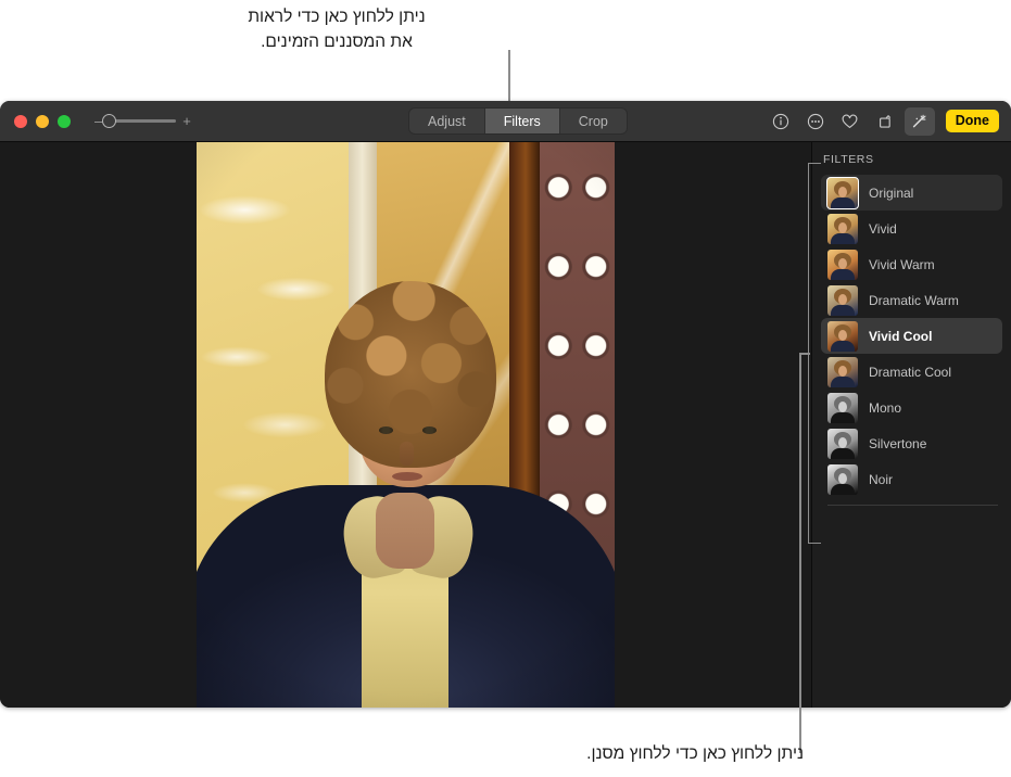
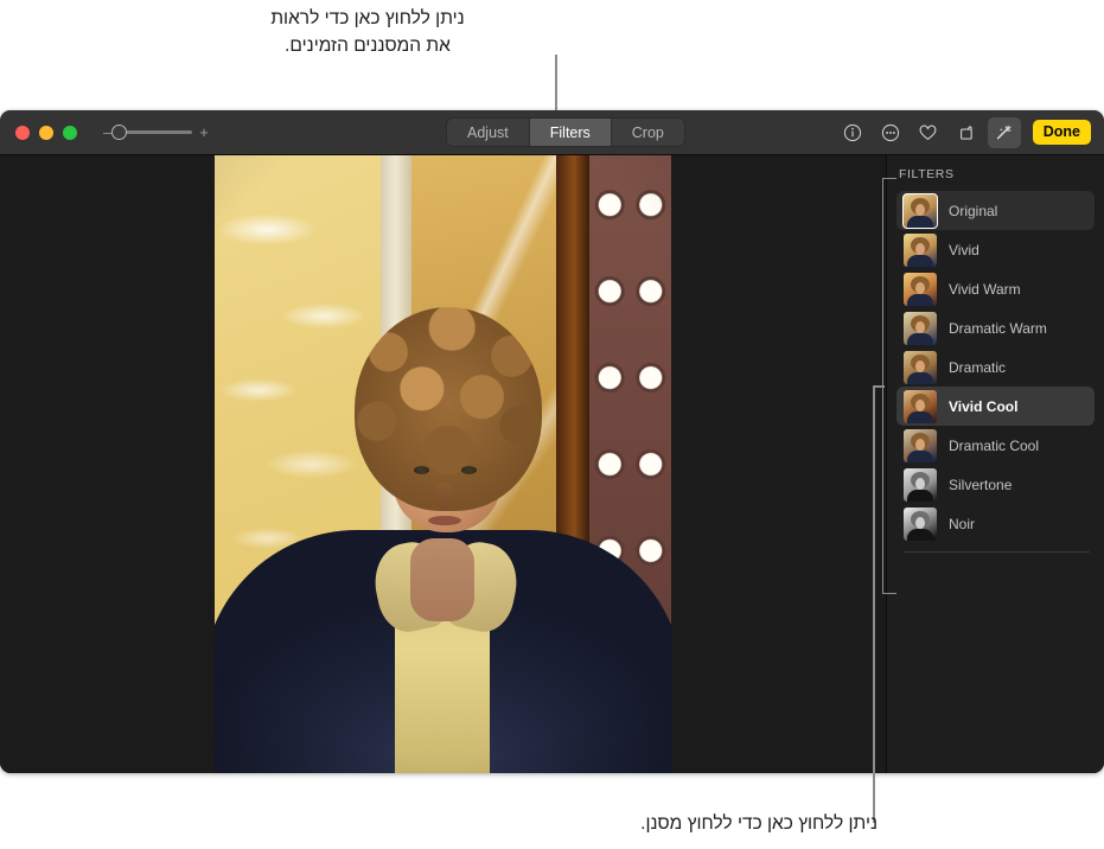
  ניתן ללחוץ כאן כדי לראות
  את המסננים הזמינים.
  –
  +
  Adjust
  Filters
  Crop
  Done
  FILTERS
  Original
  Vivid
  Vivid Warm
  Dramatic Warm
+ Dramatic
  Vivid Cool
  Dramatic Cool
- Mono
  Silvertone
  Noir
  ניתן ללחוץ כאן כדי ללחוץ מסנן.
